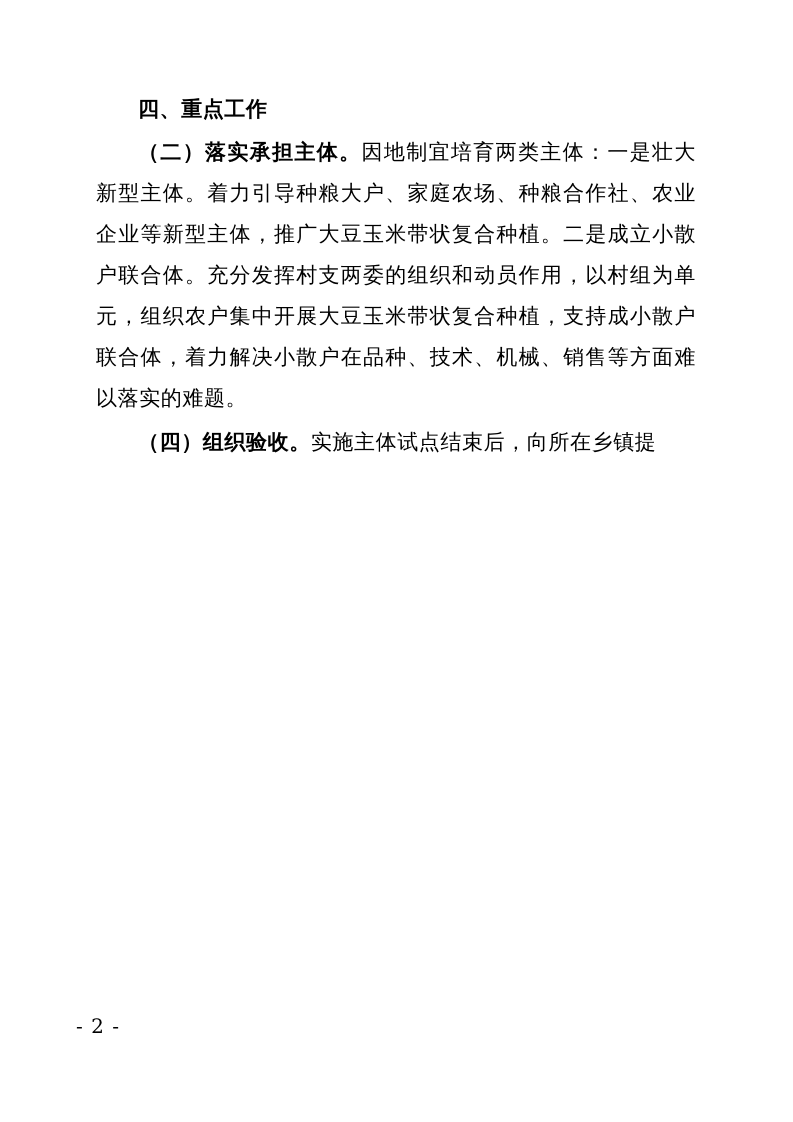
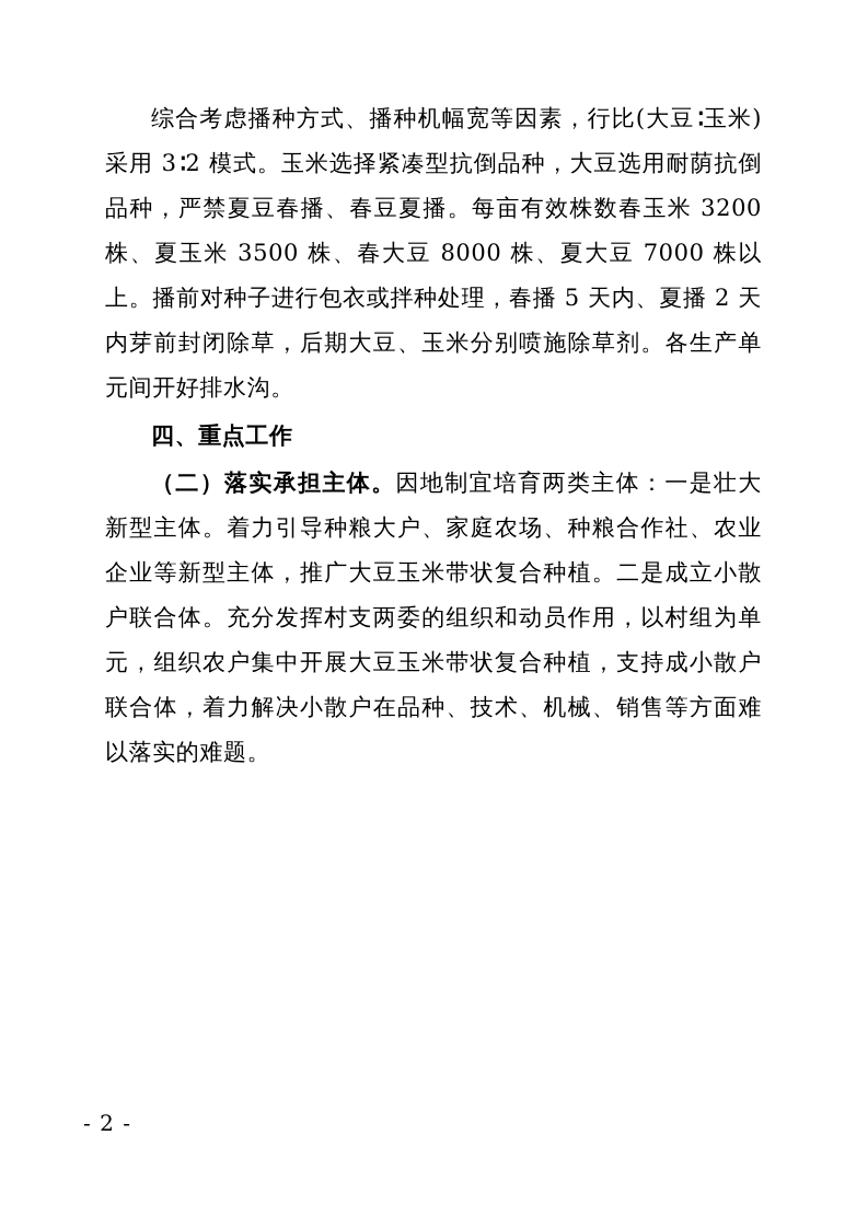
+ 综合考虑播种方式、播种机幅宽等因素，行比(大豆∶玉米)采用 3∶2 模式。玉米选择紧凑型抗倒品种，大豆选用耐荫抗倒品种，严禁夏豆春播、春豆夏播。每亩有效株数春玉米 3200 株、夏玉米 3500 株、春大豆 8000 株、夏大豆 7000 株以上。播前对种子进行包衣或拌种处理，春播 5 天内、夏播 2 天内芽前封闭除草，后期大豆、玉米分别喷施除草剂。各生产单元间开好排水沟。
  四、重点工作
  （二）落实承担主体。因地制宜培育两类主体：一是壮大新型主体。着力引导种粮大户、家庭农场、种粮合作社、农业企业等新型主体，推广大豆玉米带状复合种植。二是成立小散户联合体。充分发挥村支两委的组织和动员作用，以村组为单元，组织农户集中开展大豆玉米带状复合种植，支持成小散户联合体，着力解决小散户在品种、技术、机械、销售等方面难以落实的难题。
- （四）组织验收。实施主体试点结束后，向所在乡镇提
  - 2 -
